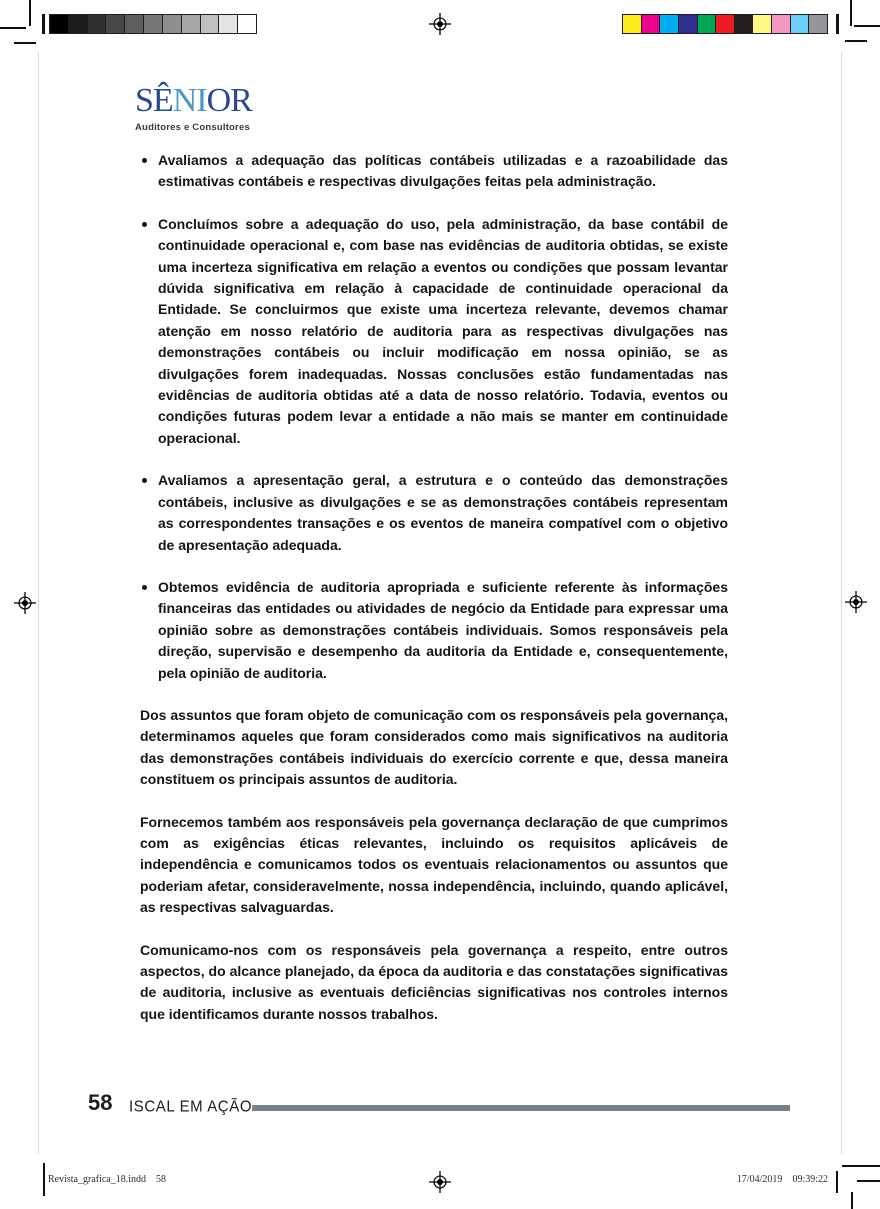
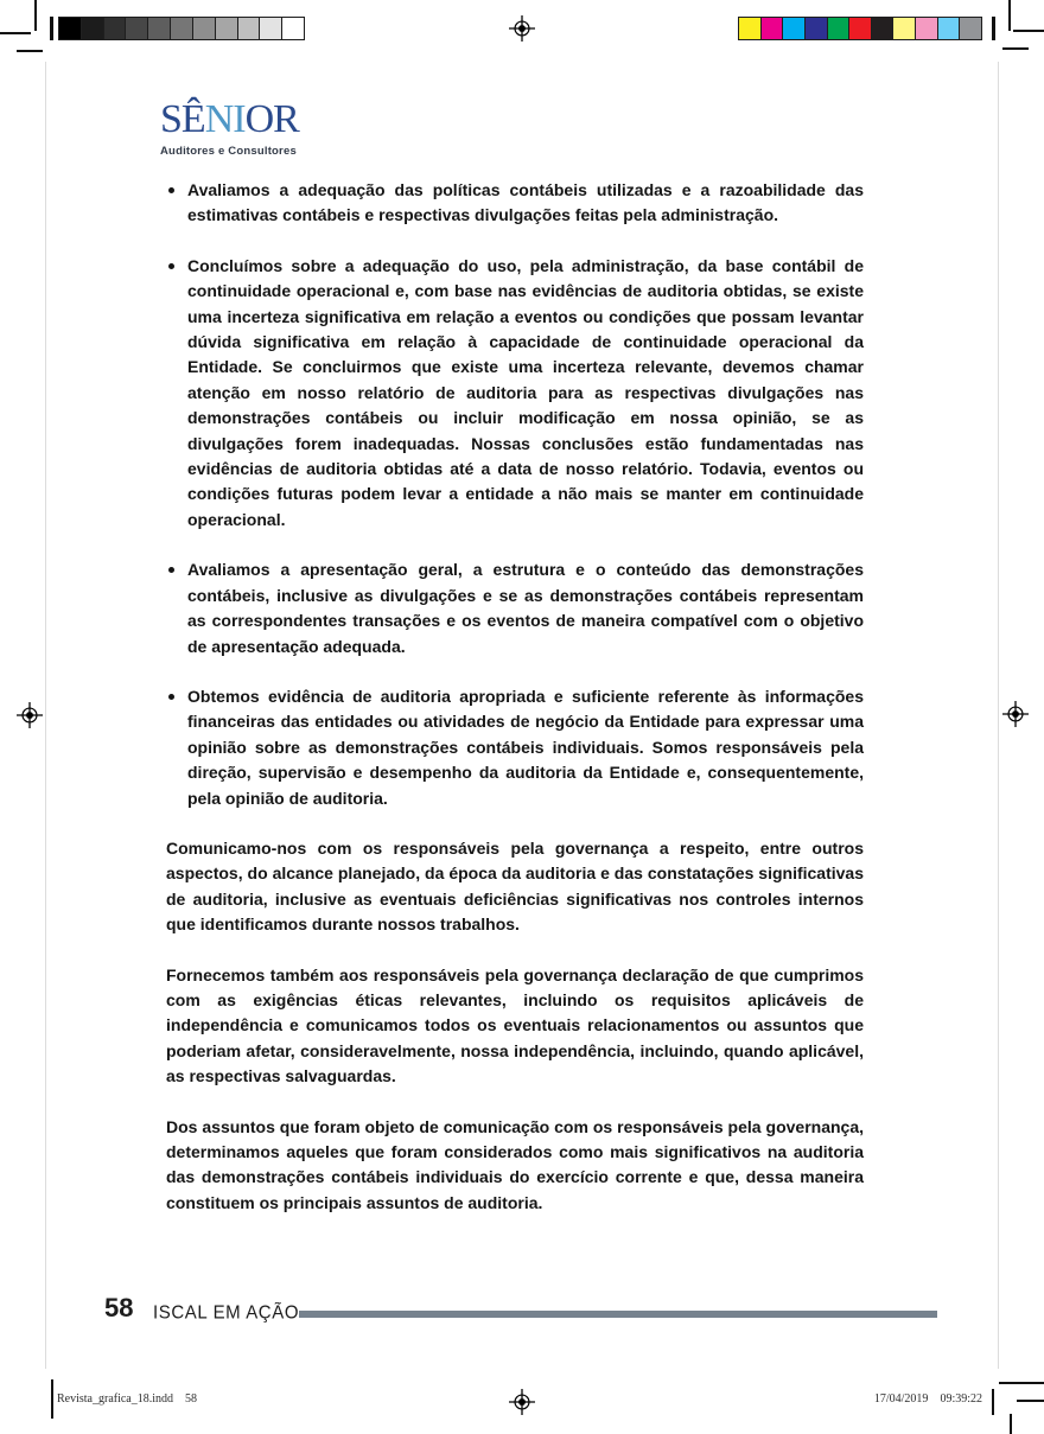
  SÊNIOR
  Auditores e Consultores
  Avaliamos a adequação das políticas contábeis utilizadas e a razoabilidade das estimativas contábeis e respectivas divulgações feitas pela administração.
  Concluímos sobre a adequação do uso, pela administração, da base contábil de continuidade operacional e, com base nas evidências de auditoria obtidas, se existe uma incerteza significativa em relação a eventos ou condições que possam levantar dúvida significativa em relação à capacidade de continuidade operacional da Entidade. Se concluirmos que existe uma incerteza relevante, devemos chamar atenção em nosso relatório de auditoria para as respectivas divulgações nas demonstrações contábeis ou incluir modificação em nossa opinião, se as divulgações forem inadequadas. Nossas conclusões estão fundamentadas nas evidências de auditoria obtidas até a data de nosso relatório. Todavia, eventos ou condições futuras podem levar a entidade a não mais se manter em continuidade operacional.
  Avaliamos a apresentação geral, a estrutura e o conteúdo das demonstrações contábeis, inclusive as divulgações e se as demonstrações contábeis representam as correspondentes transações e os eventos de maneira compatível com o objetivo de apresentação adequada.
  Obtemos evidência de auditoria apropriada e suficiente referente às informações financeiras das entidades ou atividades de negócio da Entidade para expressar uma opinião sobre as demonstrações contábeis individuais. Somos responsáveis pela direção, supervisão e desempenho da auditoria da Entidade e, consequentemente, pela opinião de auditoria.
- Dos assuntos que foram objeto de comunicação com os responsáveis pela governança, determinamos aqueles que foram considerados como mais significativos na auditoria das demonstrações contábeis individuais do exercício corrente e que, dessa maneira constituem os principais assuntos de auditoria.
+ Comunicamo-nos com os responsáveis pela governança a respeito, entre outros aspectos, do alcance planejado, da época da auditoria e das constatações significativas de auditoria, inclusive as eventuais deficiências significativas nos controles internos que identificamos durante nossos trabalhos.
  Fornecemos também aos responsáveis pela governança declaração de que cumprimos com as exigências éticas relevantes, incluindo os requisitos aplicáveis de independência e comunicamos todos os eventuais relacionamentos ou assuntos que poderiam afetar, consideravelmente, nossa independência, incluindo, quando aplicável, as respectivas salvaguardas.
- Comunicamo-nos com os responsáveis pela governança a respeito, entre outros aspectos, do alcance planejado, da época da auditoria e das constatações significativas de auditoria, inclusive as eventuais deficiências significativas nos controles internos que identificamos durante nossos trabalhos.
+ Dos assuntos que foram objeto de comunicação com os responsáveis pela governança, determinamos aqueles que foram considerados como mais significativos na auditoria das demonstrações contábeis individuais do exercício corrente e que, dessa maneira constituem os principais assuntos de auditoria.
  58
  ISCAL EM AÇÃO
  Revista_grafica_18.indd 58
  17/04/2019 09:39:22
